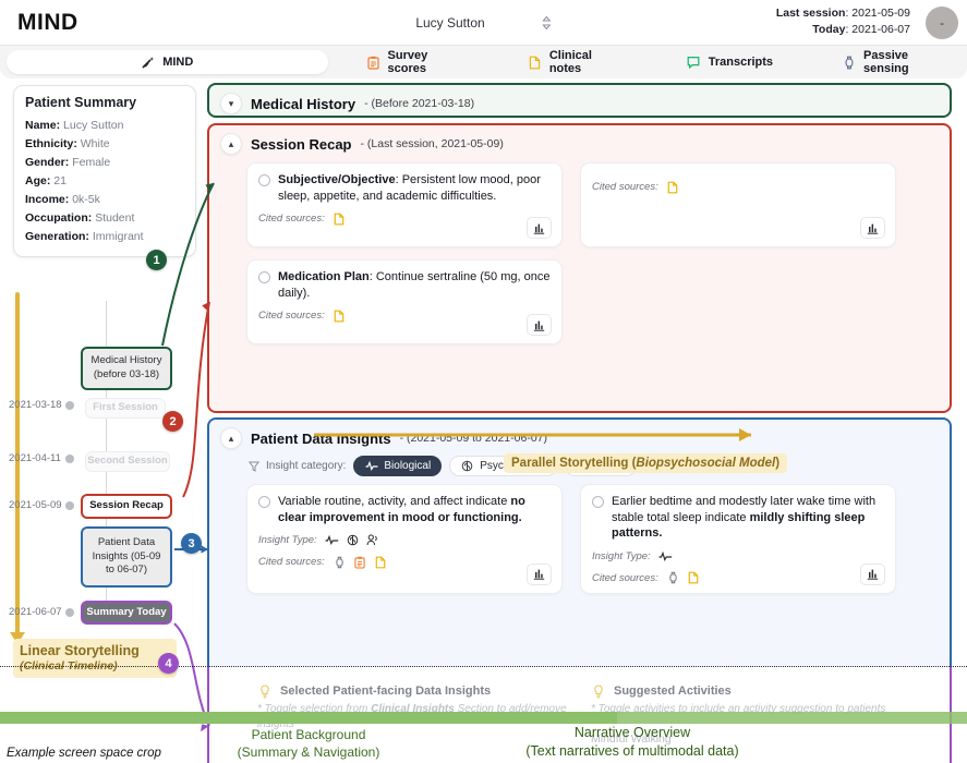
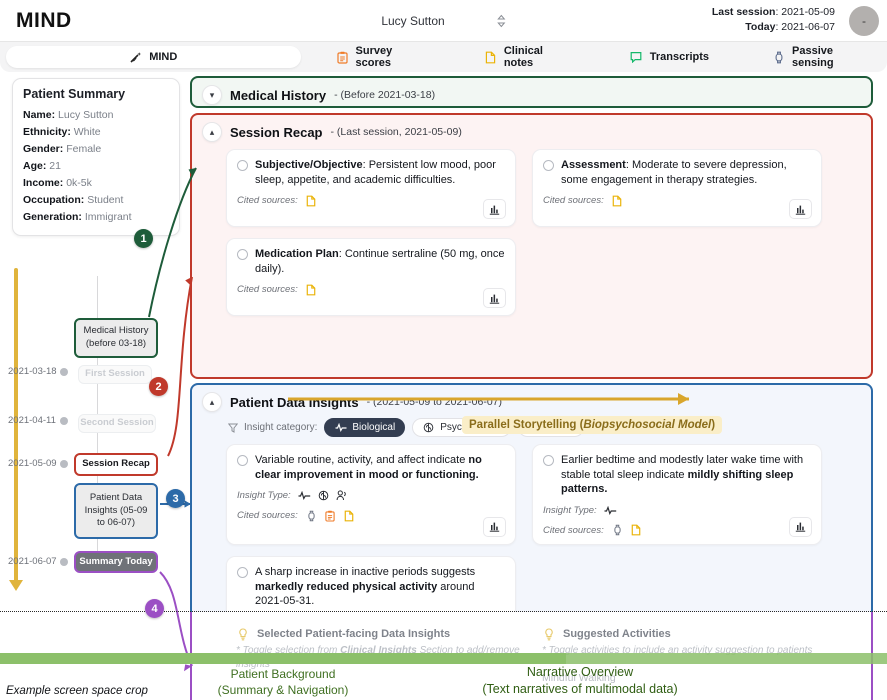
  MIND
  Lucy Sutton
  Last session: 2021-05-09
  Today: 2021-06-07
  -
  MIND
  Survey scores
  Clinical notes
  Transcripts
  Passive sensing
  Patient Summary
  Name: Lucy Sutton
  Ethnicity: White
  Gender: Female
  Age: 21
  Income: 0k-5k
  Occupation: Student
  Generation: Immigrant
  2021-03-18
  2021-04-11
  2021-05-09
  2021-06-07
  Medical History
  (before 03-18)
  First Session
  Second Session
  Session Recap
  Patient Data
  Insights (05-09
  to 06-07)
  Summary Today
- Linear Storytelling
- (Clinical Timeline)
  Example screen space crop
  ▾
  Medical History
  - (Before 2021-03-18)
  ▴
  Session Recap
  - (Last session, 2021-05-09)
  Subjective/Objective: Persistent low mood, poor sleep, appetite, and academic difficulties.
  Cited sources:
+ Assessment: Moderate to severe depression, some engagement in therapy strategies.
  Cited sources:
  Medication Plan: Continue sertraline (50 mg, once daily).
  Cited sources:
  ▴
  Patient Data Insights
  - (2021-05-09 to 2021-06-07)
  Insight category:
  Biological
  Parallel Storytelling (Biopsychosocial Model)
  Variable routine, activity, and affect indicate no clear improvement in mood or functioning.
  Insight Type:
  Cited sources:
  Earlier bedtime and modestly later wake time with stable total sleep indicate mildly shifting sleep patterns.
  Insight Type:
  Cited sources:
+ A sharp increase in inactive periods suggests markedly reduced physical activity around 2021-05-31.
  1
  2
  3
  4
  Selected Patient-facing Data Insights
  * Toggle selection from Clinical Insights Section to add/remove insights
  Suggested Activities
  * Toggle activities to include an activity suggestion to patients
  Mindful Walking
  Patient Background
  (Summary & Navigation)
  Narrative Overview
  (Text narratives of multimodal data)
